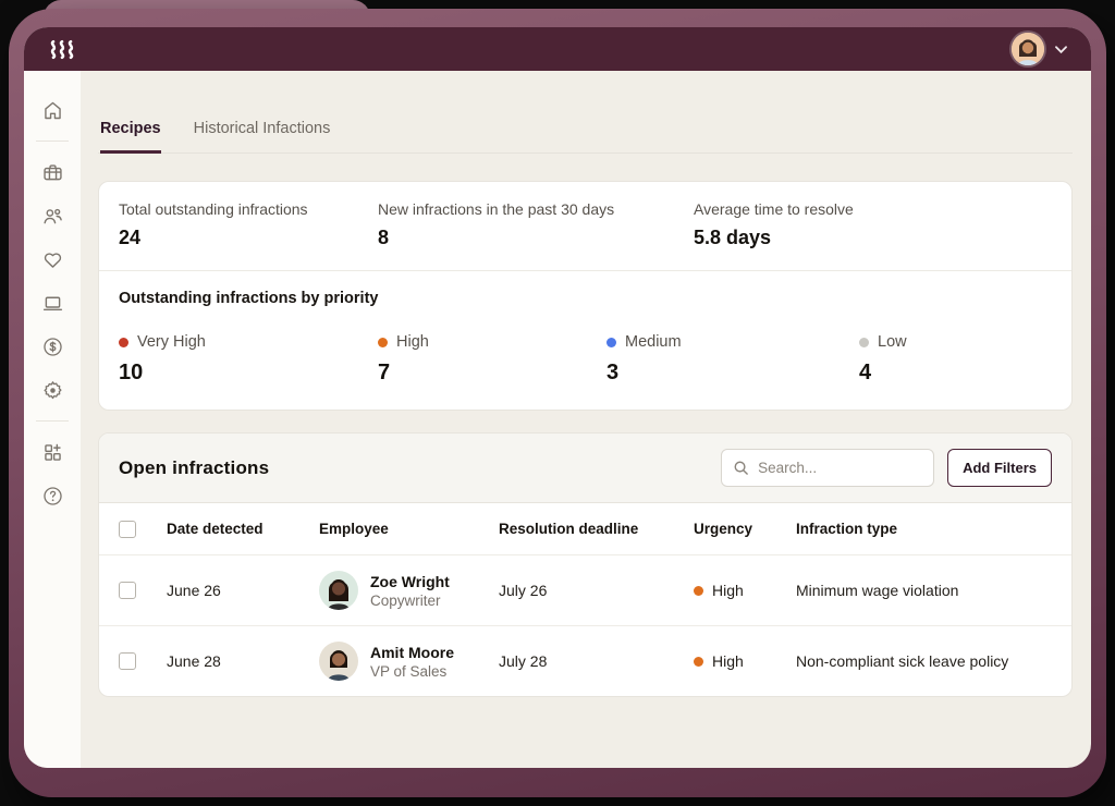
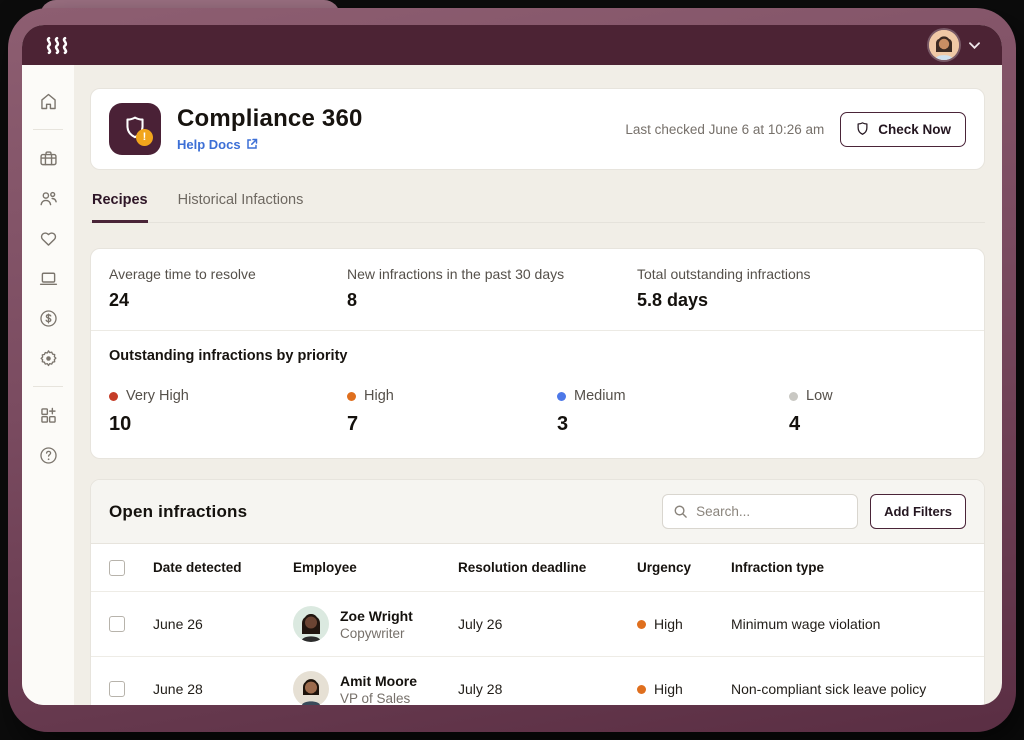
+ !
+ Compliance 360
+ Help Docs
+ Last checked June 6 at 10:26 am
+ Check Now
  Recipes
  Historical Infactions
- Total outstanding infractions
+ Average time to resolve
  24
  New infractions in the past 30 days
  8
- Average time to resolve
+ Total outstanding infractions
  5.8 days
  Outstanding infractions by priority
  Very High
  10
  High
  7
  Medium
  3
  Low
  4
  Open infractions
  Search...
  Add Filters
  Date detected
  Employee
  Resolution deadline
  Urgency
  Infraction type
  June 26
  Zoe Wright
  Copywriter
  July 26
  High
  Minimum wage violation
  June 28
  Amit Moore
  VP of Sales
  July 28
  High
  Non-compliant sick leave policy
